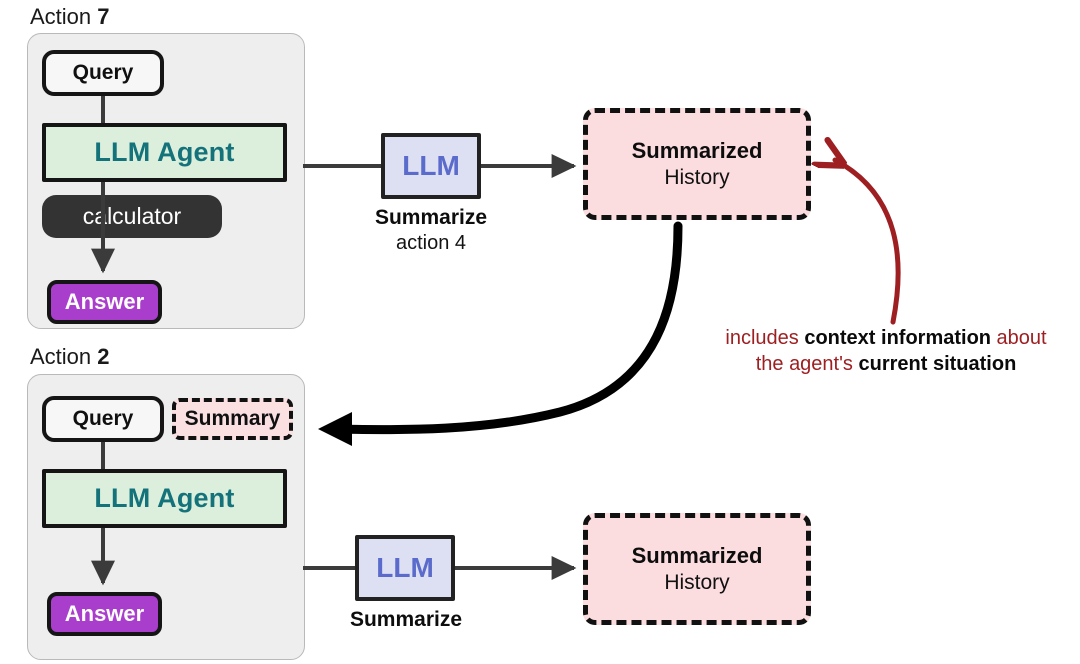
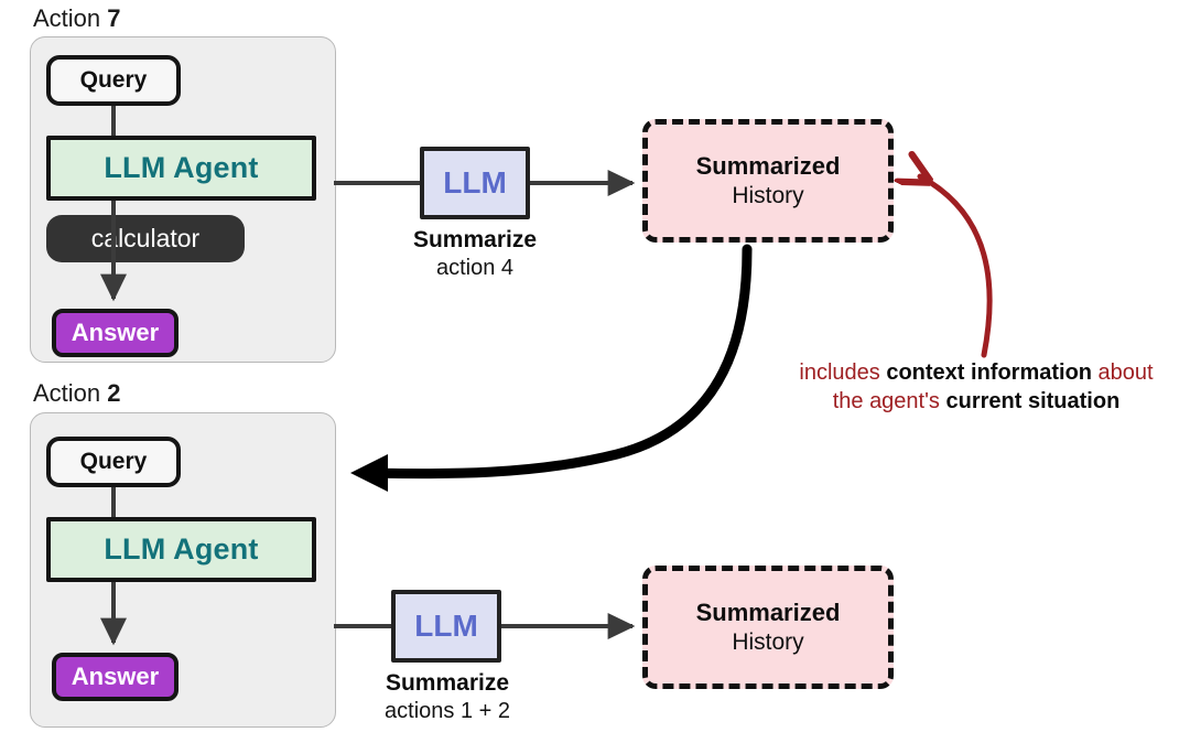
  Action 7
  Query
  LLM Agent
  calculator
  Answer
  LLM
  Summarize
  action 4
  Summarized
  History
  includes context information about
  the agent's current situation
  Action 2
  Query
- Summary
  LLM Agent
  Answer
  LLM
  Summarize
+ actions 1 + 2
  Summarized
  History
